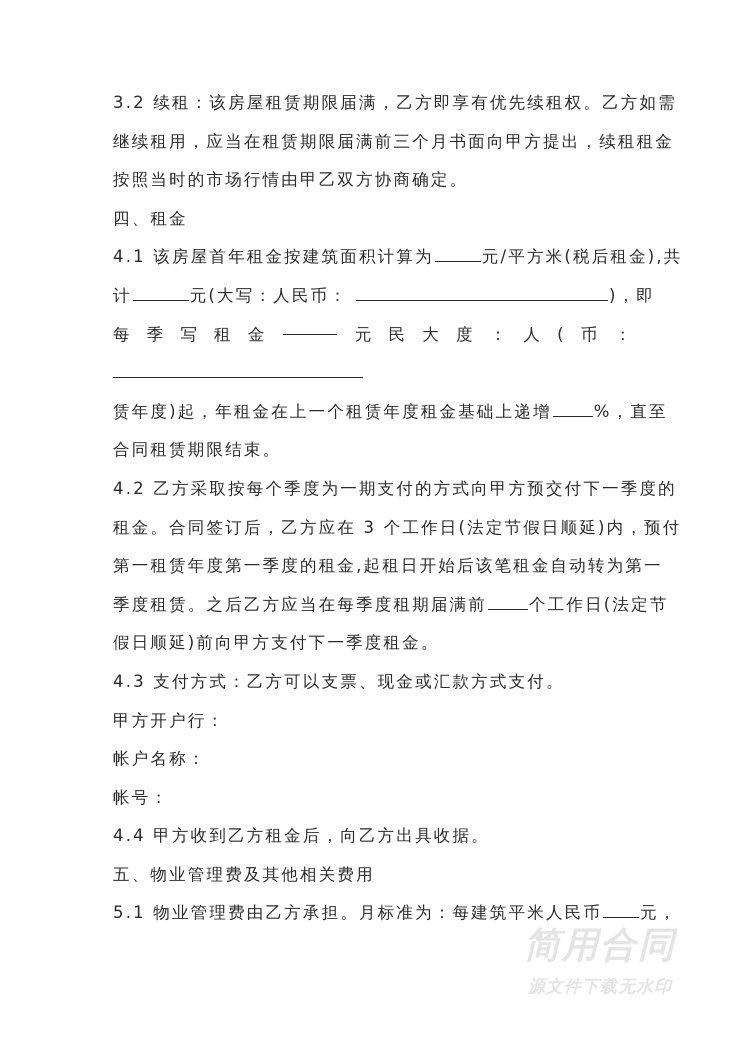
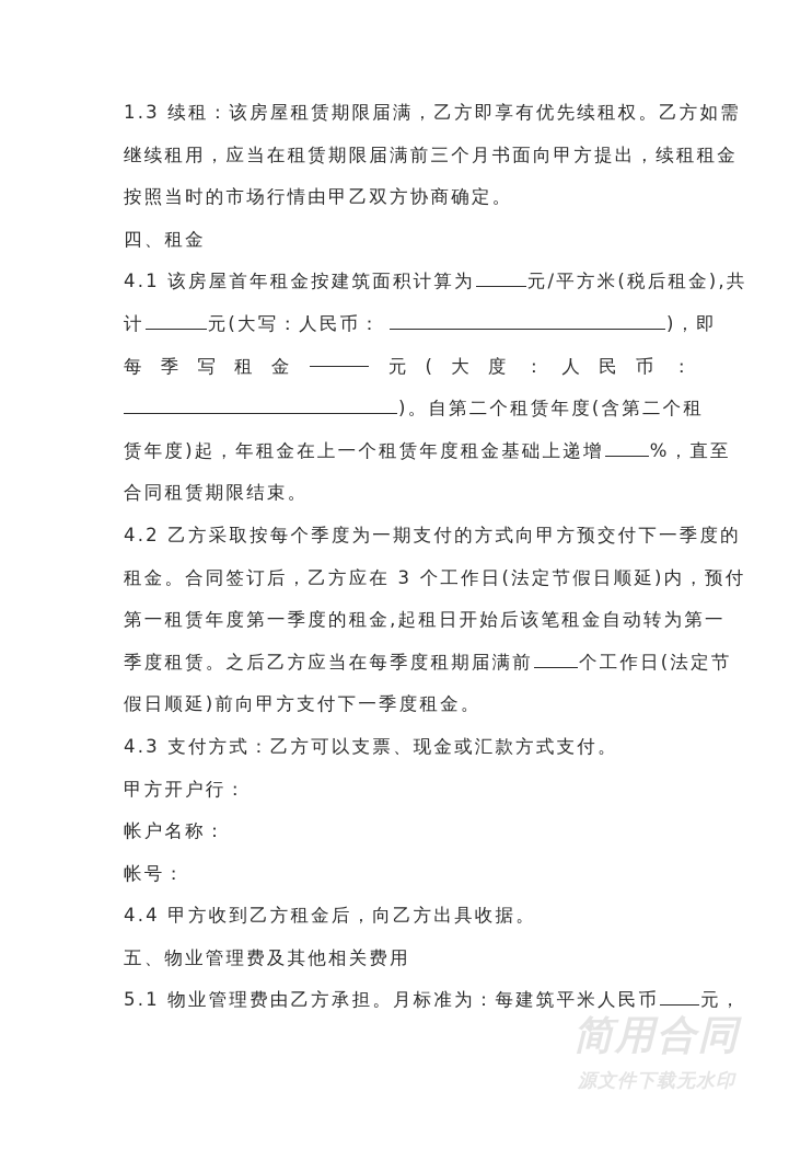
- 3.2 续租：该房屋租赁期限届满，乙方即享有优先续租权。乙方如需
+ 1.3 续租：该房屋租赁期限届满，乙方即享有优先续租权。乙方如需
  继续租用，应当在租赁期限届满前三个月书面向甲方提出，续租租金
  按照当时的市场行情由甲乙双方协商确定。
  四、租金
  4.1 该房屋首年租金按建筑面积计算为 元/平方米(税后租金),共
  计 元(大写：人民币： )，即
  每
  季
  写
  租
  金
  元
- 民
+ (
  大
  度
  ：
  人
- (
+ 民
  币
  ：
+ )。自第二个租赁年度(含第二个租
  赁年度)起，年租金在上一个租赁年度租金基础上递增 %，直至
  合同租赁期限结束。
  4.2 乙方采取按每个季度为一期支付的方式向甲方预交付下一季度的
  租金。合同签订后，乙方应在 3 个工作日(法定节假日顺延)内，预付
  第一租赁年度第一季度的租金,起租日开始后该笔租金自动转为第一
  季度租赁。之后乙方应当在每季度租期届满前 个工作日(法定节
  假日顺延)前向甲方支付下一季度租金。
  4.3 支付方式：乙方可以支票、现金或汇款方式支付。
  甲方开户行：
  帐户名称：
  帐号：
  4.4 甲方收到乙方租金后，向乙方出具收据。
  五、物业管理费及其他相关费用
  5.1 物业管理费由乙方承担。月标准为：每建筑平米人民币 元，
  简用合同
  源文件下载无水印
